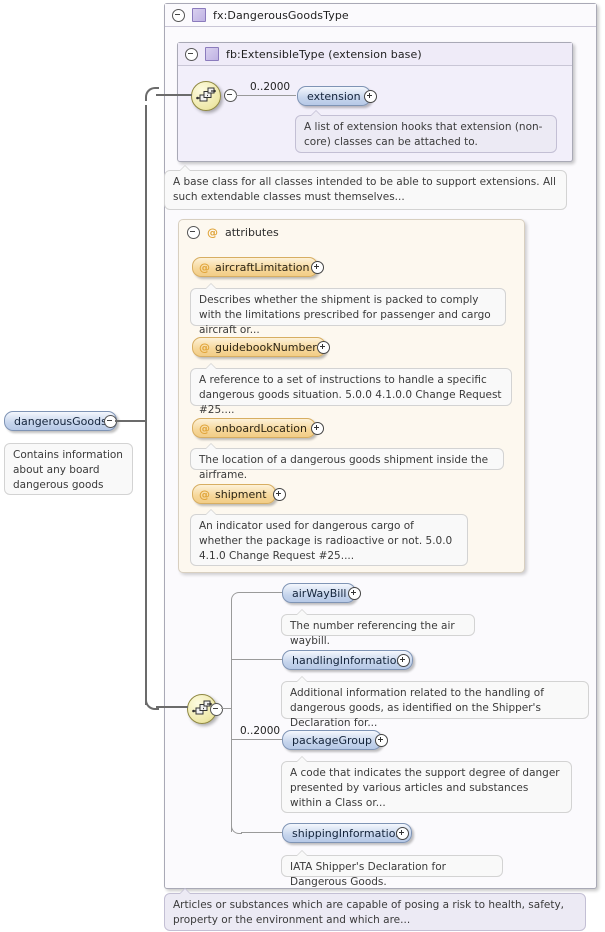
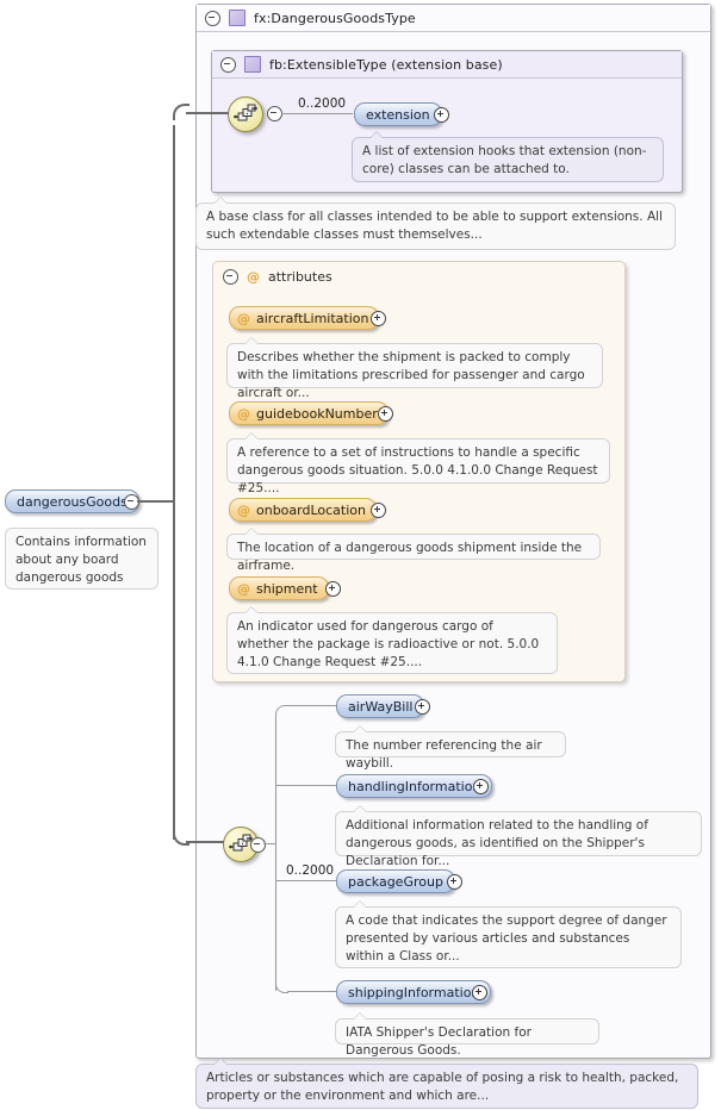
  fx:DangerousGoodsType
  fb:ExtensibleType (extension base)
  0..2000
  extension
  A list of extension hooks that extension (non-core) classes can be attached to.
  A base class for all classes intended to be able to support extensions. All such extendable classes must themselves...
  @
  attributes
  @
  aircraftLimitation
  Describes whether the shipment is packed to comply with the limitations prescribed for passenger and cargo aircraft or...
  @
  guidebookNumber
  A reference to a set of instructions to handle a specific dangerous goods situation. 5.0.0 4.1.0.0 Change Request #25....
  @
  onboardLocation
  The location of a dangerous goods shipment inside the airframe.
  @
  shipment
  An indicator used for dangerous cargo of whether the package is radioactive or not. 5.0.0 4.1.0 Change Request #25....
  0..2000
  airWayBill
  The number referencing the air waybill.
  handlingInformatio
  Additional information related to the handling of dangerous goods, as identified on the Shipper's Declaration for...
  packageGroup
  A code that indicates the support degree of danger presented by various articles and substances within a Class or...
  shippingInformatio
  IATA Shipper's Declaration for Dangerous Goods.
  dangerousGood
  Contains information about any board dangerous goods
- Articles or substances which are capable of posing a risk to health, safety, property or the environment and which are...
+ Articles or substances which are capable of posing a risk to health, packed, property or the environment and which are...
